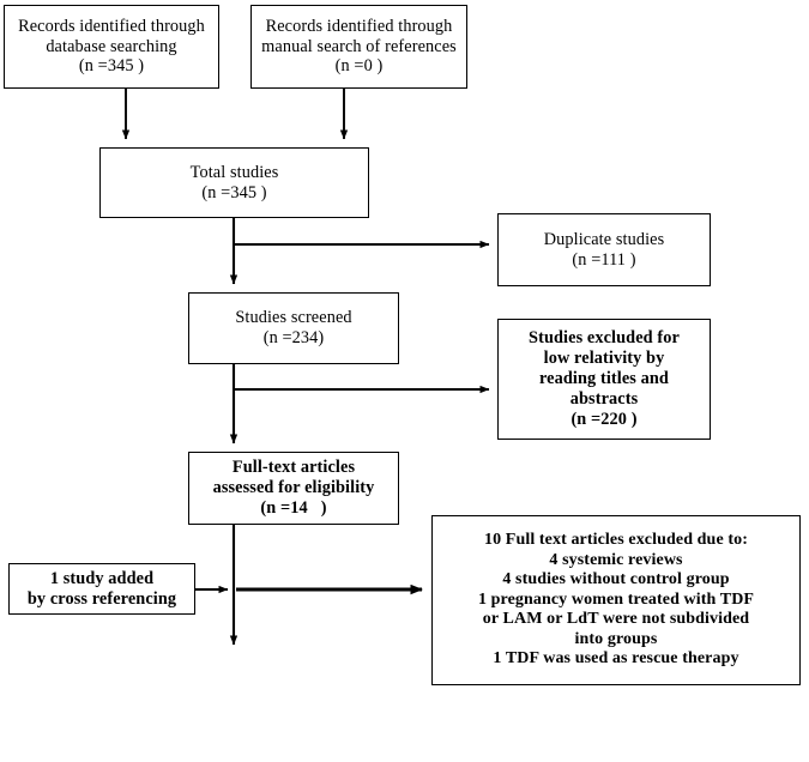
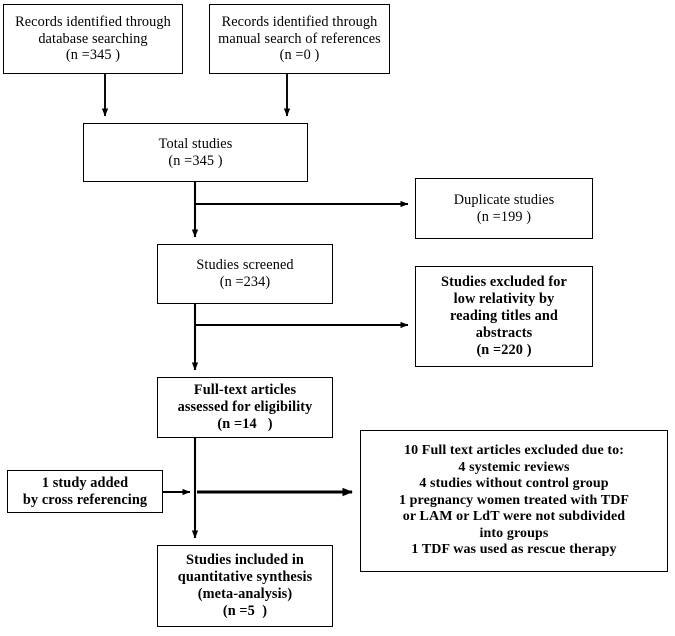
  Records identified through
  database searching
  (n =345 )
  Records identified through
  manual search of references
  (n =0 )
  Total studies
  (n =345 )
  Duplicate studies
- (n =111 )
+ (n =199 )
  Studies screened
  (n =234)
  Studies excluded for
  low relativity by
  reading titles and
  abstracts
  (n =220 )
  Full-text articles
  assessed for eligibility
  (n =14 )
  1 study added
  by cross referencing
  10 Full text articles excluded due to:
  4 systemic reviews
  4 studies without control group
  1 pregnancy women treated with TDF
  or LAM or LdT were not subdivided
  into groups
  1 TDF was used as rescue therapy
+ Studies included in
+ quantitative synthesis
+ (meta-analysis)
+ (n =5 )
